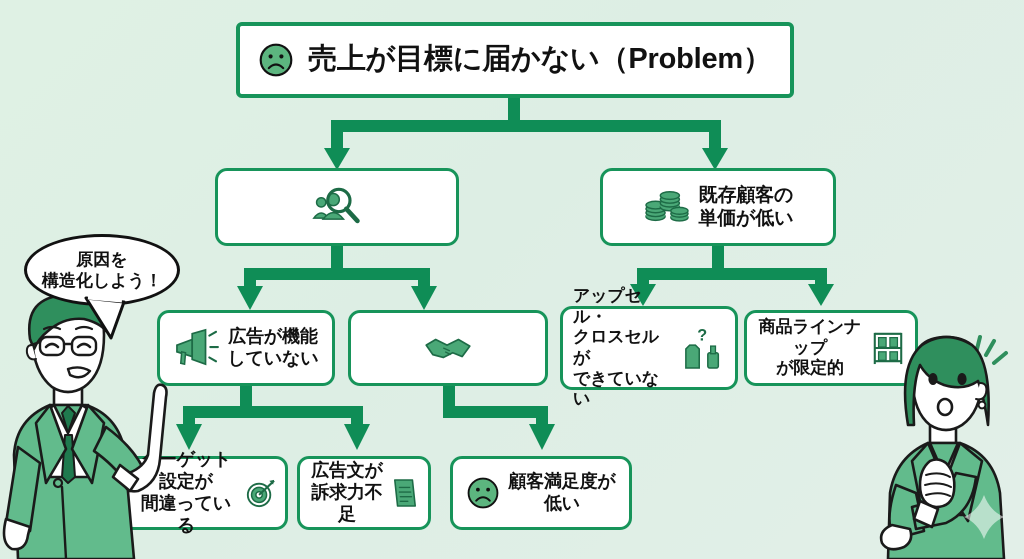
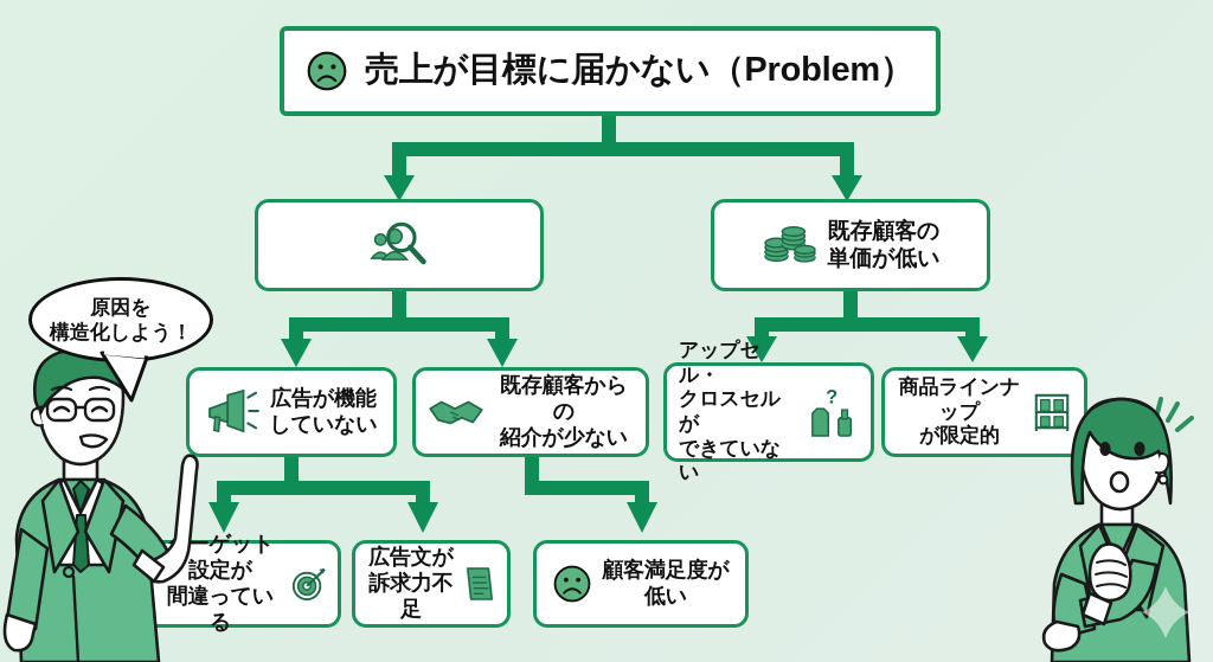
  売上が目標に届かない（Problem）
  既存顧客の
  単価が低い
  広告が機能
  していない
+ 既存顧客からの
+ 紹介が少ない
  アップセル・
  クロスセルが
  できていない
  ?
  商品ラインナップ
  が限定的
  ーゲット設定が
  間違っている
  広告文が
  訴求力不足
  顧客満足度が
  低い
  原因を
  構造化しよう！
